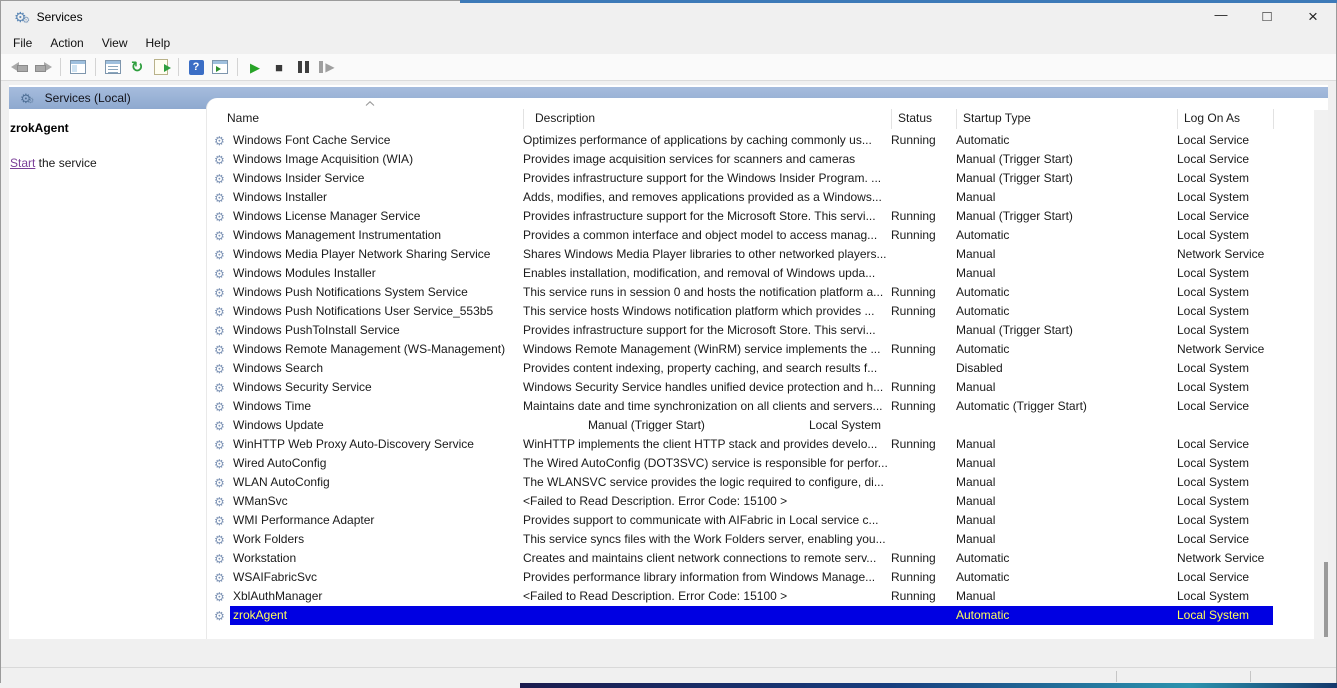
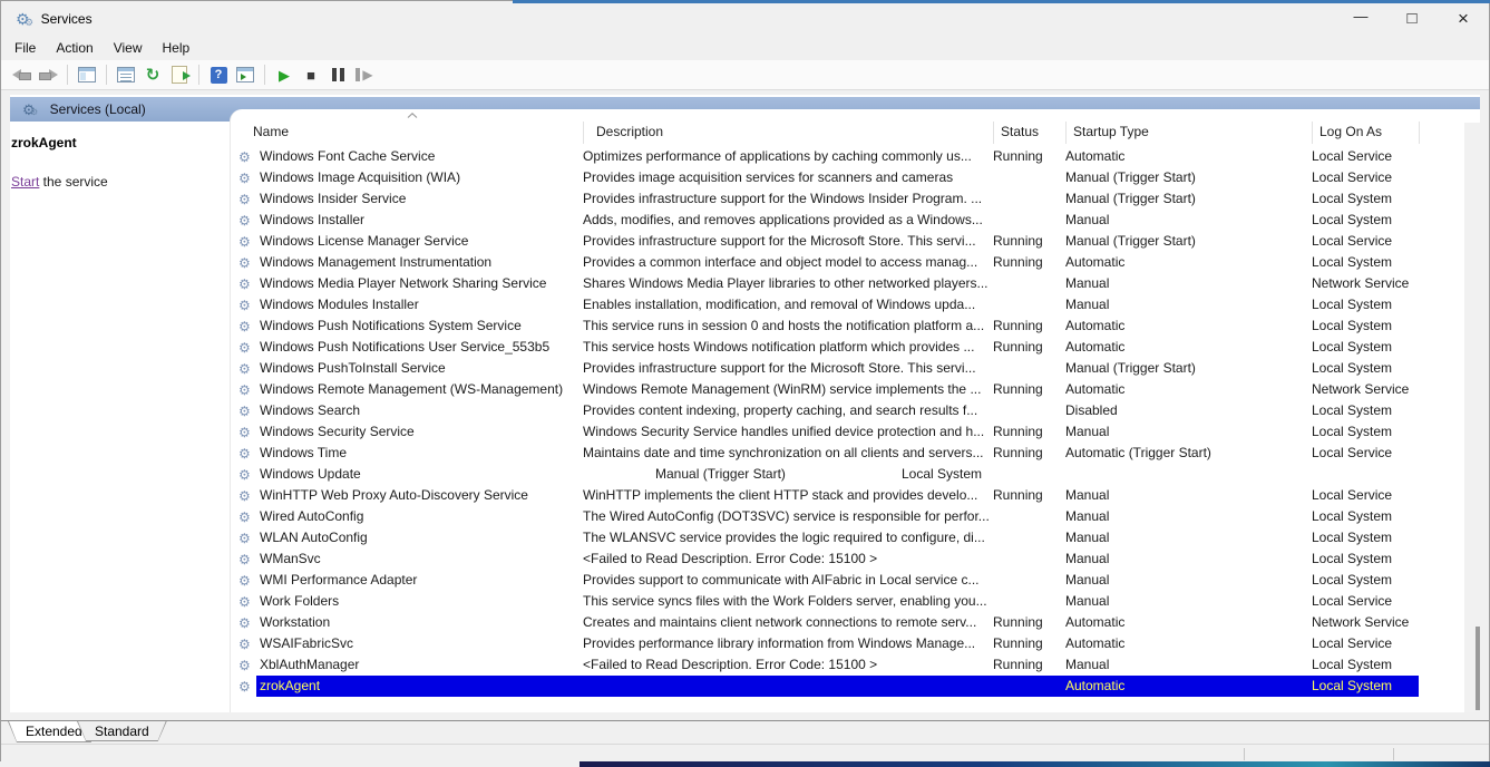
  ⚙
  ⚙
  Services
  —
  □
  ×
  File
  Action
  View
  Help
  ↻
  ?
  ▶
  ■
  ▶
  ⚙
  ⚙
  Services (Local)
  zrokAgent
  Start the service
  Name
  Description
  Status
  Startup Type
  Log On As
  ⚙
  Windows Font Cache Service
  Optimizes performance of applications by caching commonly us...
  Running
  Automatic
  Local Service
  ⚙
  Windows Image Acquisition (WIA)
  Provides image acquisition services for scanners and cameras
  Manual (Trigger Start)
  Local Service
  ⚙
  Windows Insider Service
  Provides infrastructure support for the Windows Insider Program. ...
  Manual (Trigger Start)
  Local System
  ⚙
  Windows Installer
  Adds, modifies, and removes applications provided as a Windows...
  Manual
  Local System
  ⚙
  Windows License Manager Service
  Provides infrastructure support for the Microsoft Store. This servi...
  Running
  Manual (Trigger Start)
  Local Service
  ⚙
  Windows Management Instrumentation
  Provides a common interface and object model to access manag...
  Running
  Automatic
  Local System
  ⚙
  Windows Media Player Network Sharing Service
  Shares Windows Media Player libraries to other networked players...
  Manual
  Network Service
  ⚙
  Windows Modules Installer
  Enables installation, modification, and removal of Windows upda...
  Manual
  Local System
  ⚙
  Windows Push Notifications System Service
  This service runs in session 0 and hosts the notification platform a...
  Running
  Automatic
  Local System
  ⚙
  Windows Push Notifications User Service_553b5
  This service hosts Windows notification platform which provides ...
  Running
  Automatic
  Local System
  ⚙
  Windows PushToInstall Service
  Provides infrastructure support for the Microsoft Store. This servi...
  Manual (Trigger Start)
  Local System
  ⚙
  Windows Remote Management (WS-Management)
  Windows Remote Management (WinRM) service implements the ...
  Running
  Automatic
  Network Service
  ⚙
  Windows Search
  Provides content indexing, property caching, and search results f...
  Disabled
  Local System
  ⚙
  Windows Security Service
  Windows Security Service handles unified device protection and h...
  Running
  Manual
  Local System
  ⚙
  Windows Time
  Maintains date and time synchronization on all clients and servers...
  Running
  Automatic (Trigger Start)
  Local Service
  ⚙
  Windows Update
  Manual (Trigger Start)
  Local System
  ⚙
  WinHTTP Web Proxy Auto-Discovery Service
  WinHTTP implements the client HTTP stack and provides develo...
  Running
  Manual
  Local Service
  ⚙
  Wired AutoConfig
  The Wired AutoConfig (DOT3SVC) service is responsible for perfor...
  Manual
  Local System
  ⚙
  WLAN AutoConfig
  The WLANSVC service provides the logic required to configure, di...
  Manual
  Local System
  ⚙
  WManSvc
  <Failed to Read Description. Error Code: 15100 >
  Manual
  Local System
  ⚙
  WMI Performance Adapter
  Provides support to communicate with AIFabric in Local service c...
  Manual
  Local System
  ⚙
  Work Folders
  This service syncs files with the Work Folders server, enabling you...
  Manual
  Local Service
  ⚙
  Workstation
  Creates and maintains client network connections to remote serv...
  Running
  Automatic
  Network Service
  ⚙
  WSAIFabricSvc
  Provides performance library information from Windows Manage...
  Running
  Automatic
  Local Service
  ⚙
  XblAuthManager
  <Failed to Read Description. Error Code: 15100 >
  Running
  Manual
  Local System
  ⚙
  zrokAgent
  Automatic
  Local System
+ Extended
+ Standard
